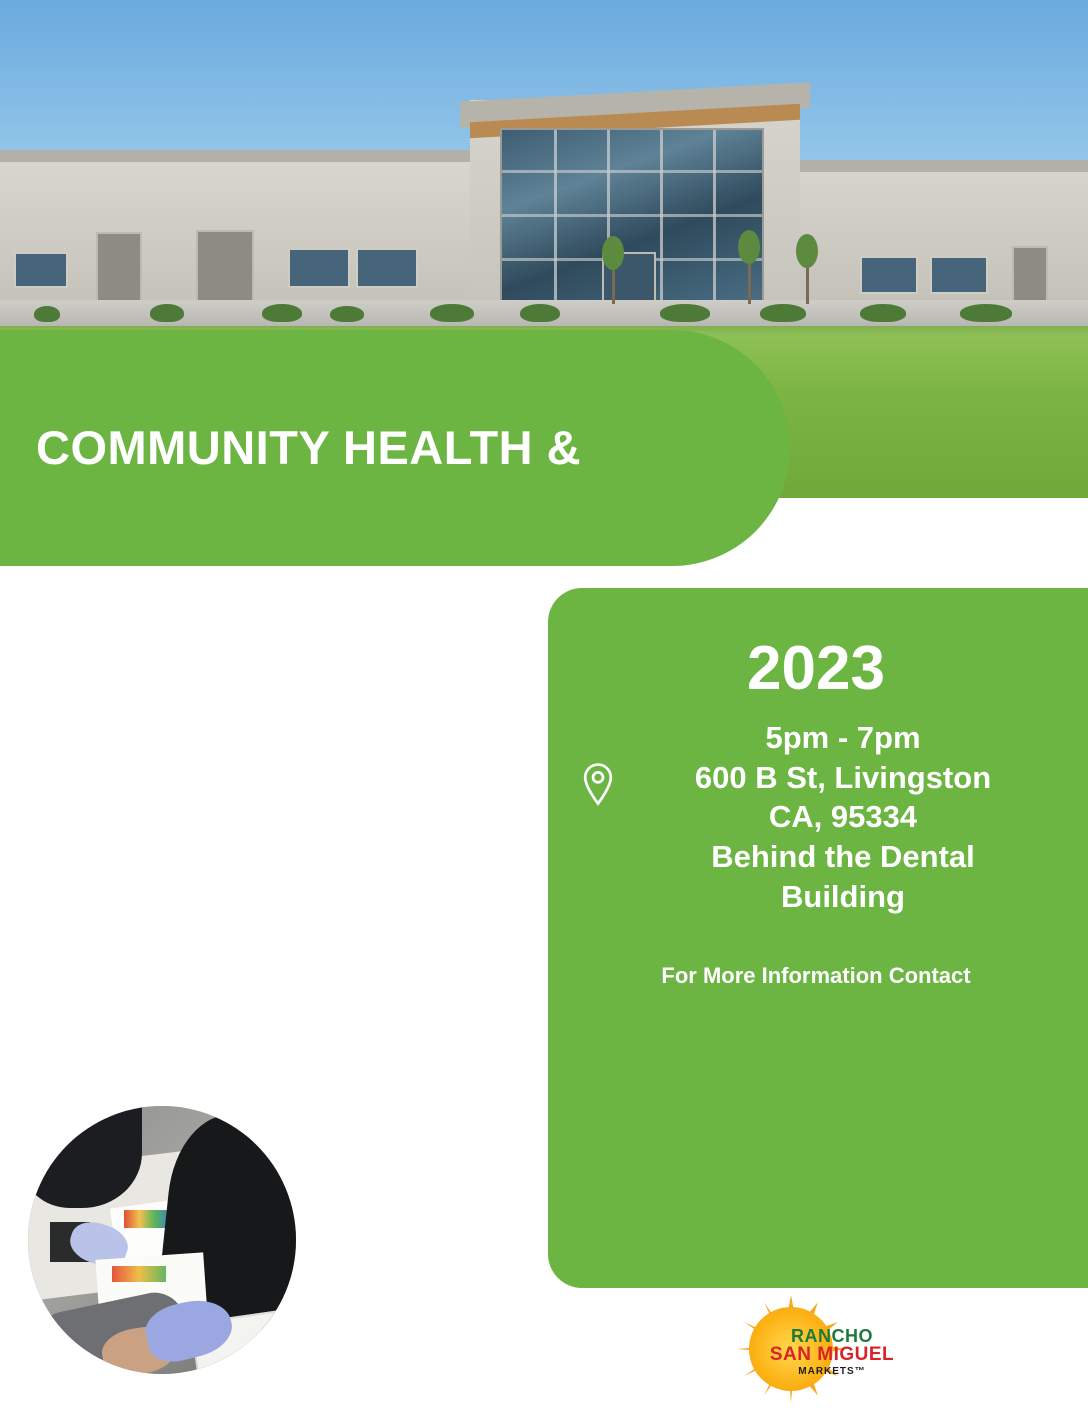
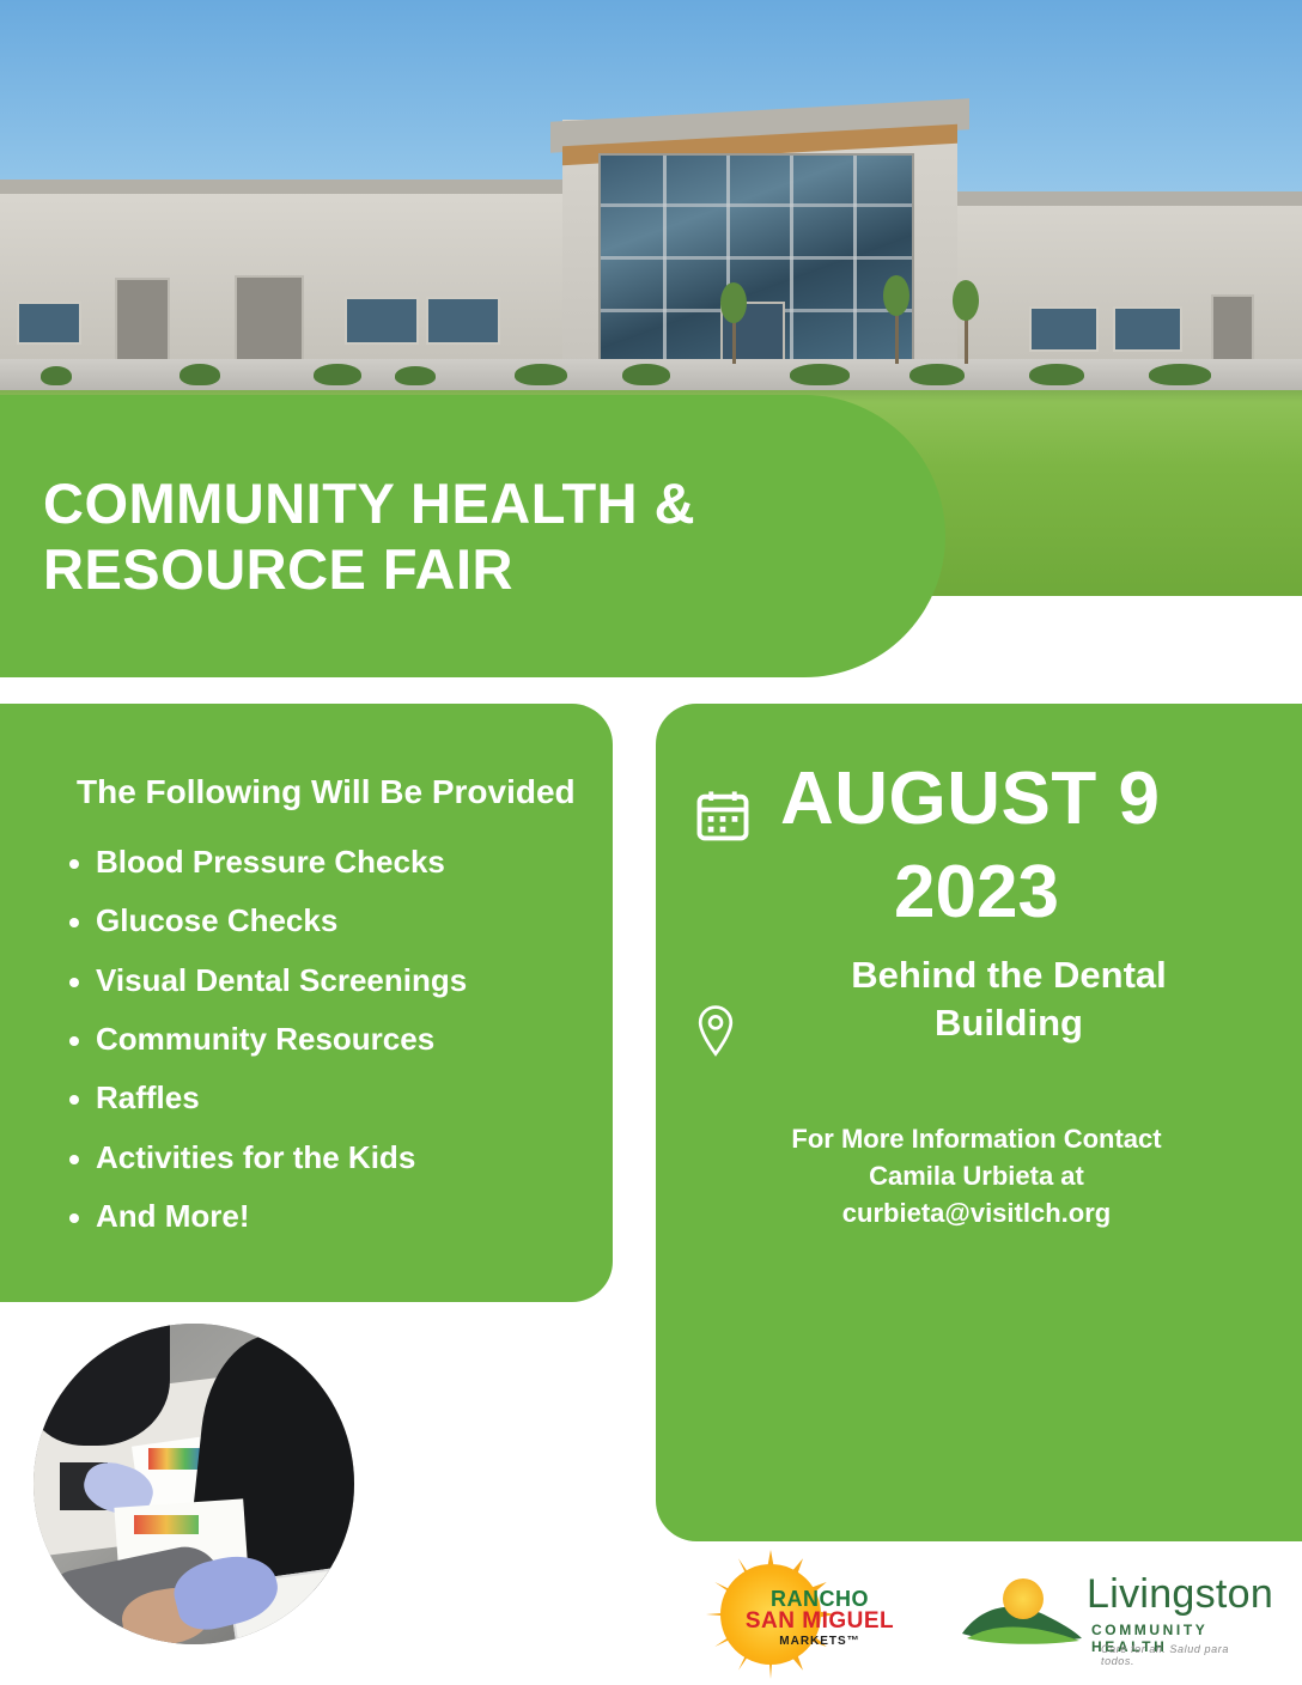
  COMMUNITY HEALTH &
+ RESOURCE FAIR
+ The Following Will Be Provided
+ Blood Pressure Checks
+ Glucose Checks
+ Visual Dental Screenings
+ Community Resources
+ Raffles
+ Activities for the Kids
+ And More!
+ AUGUST 9
  2023
- 5pm - 7pm
- 600 B St, Livingston
- CA, 95334
  Behind the Dental
  Building
  For More Information Contact
+ Camila Urbieta at
+ curbieta@visitlch.org
  RANCHO
  SAN MIGUEL
  MARKETS™
+ Livingston
+ COMMUNITY HEALTH
+ Care for all. Salud para todos.
